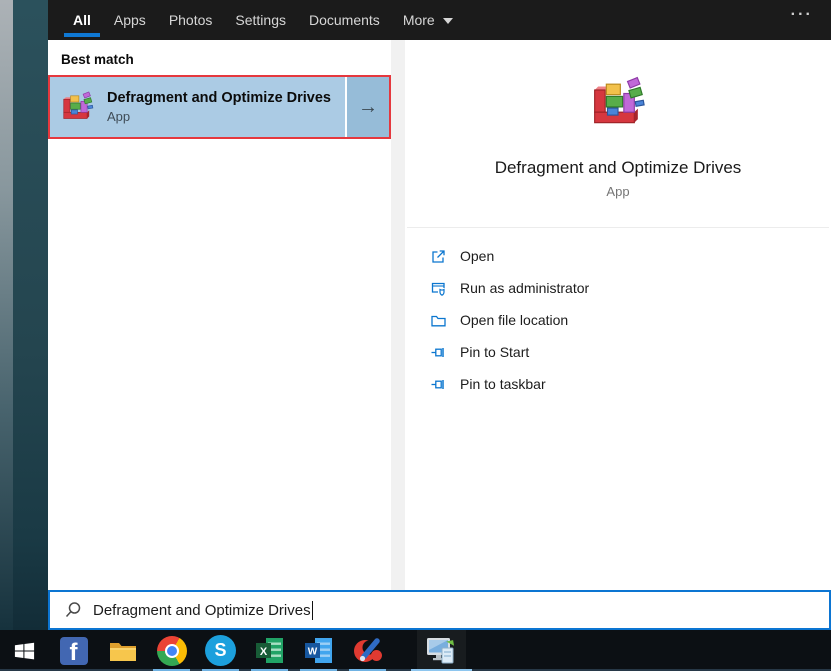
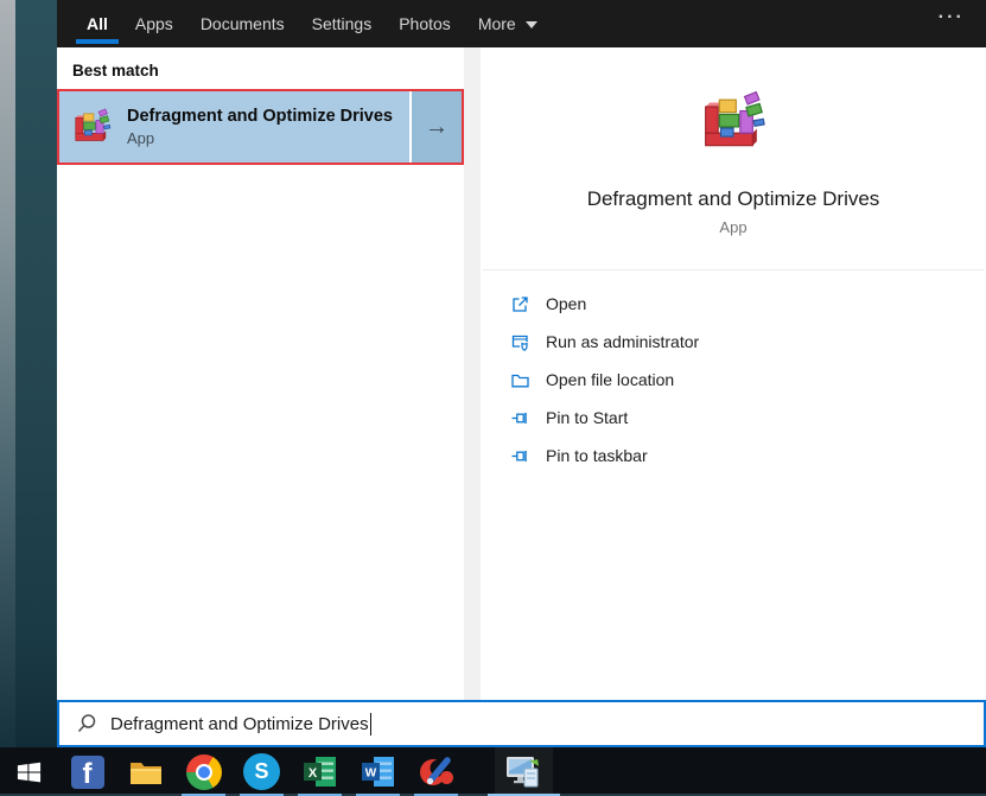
  All
  Apps
- Photos
+ Documents
  Settings
- Documents
+ Photos
  More
  ...
  Best match
  Defragment and Optimize Drives
  App
  →
  Defragment and Optimize Drives
  App
  Open
  Run as administrator
  Open file location
  Pin to Start
  Pin to taskbar
  Defragment and Optimize Drives
  f
  S
